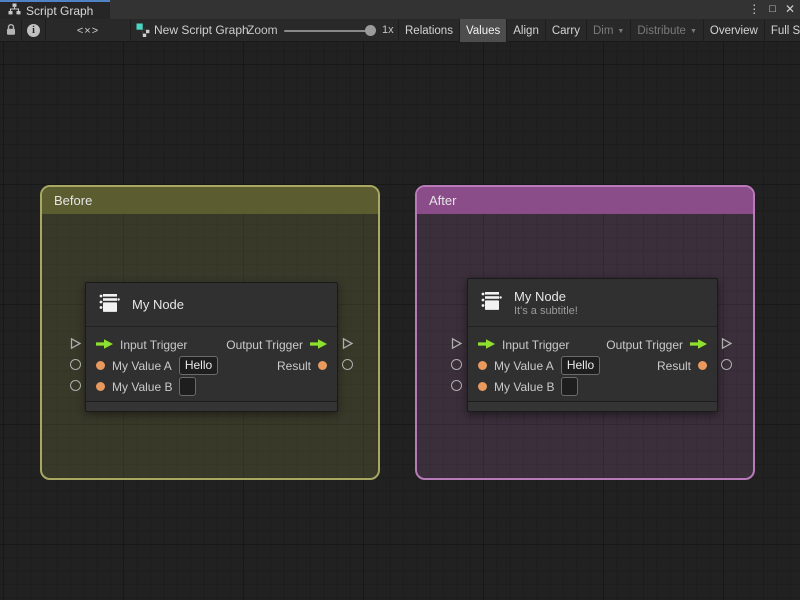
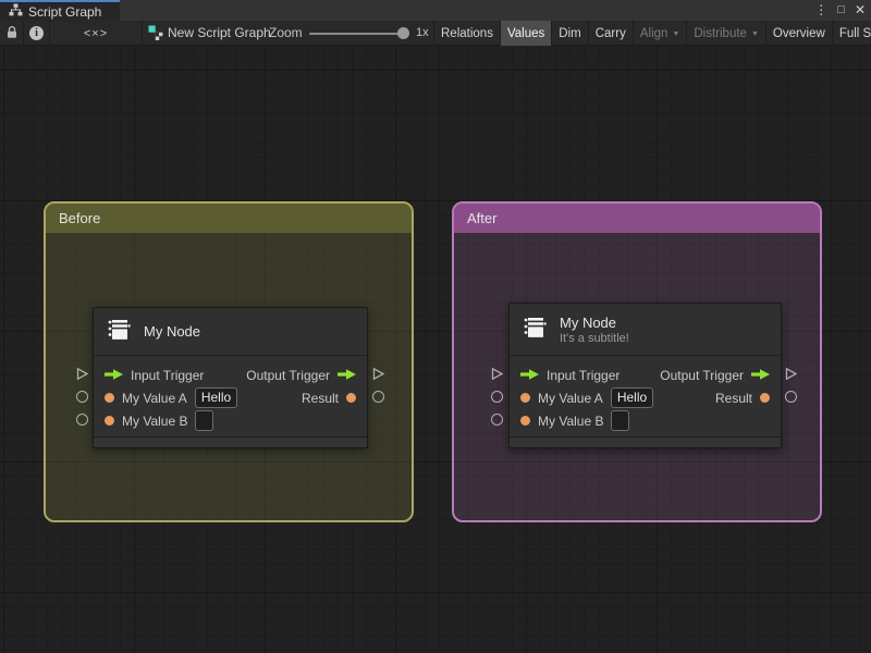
  Script Graph
  ⋮
  □
  ✕
  i
  <×>
  New Script Graph
  Zoom
  1x
  Relations
  Values
- Align
+ Dim
  Carry
- Dim
+ Align
  Distribute
  Overview
  Before
  After
  My Node
  Input Trigger
  Output Trigger
  My Value A
  Hello
  Result
  My Value B
  My Node
  It's a subtitle!
  Input Trigger
  Output Trigger
  My Value A
  Hello
  Result
  My Value B
